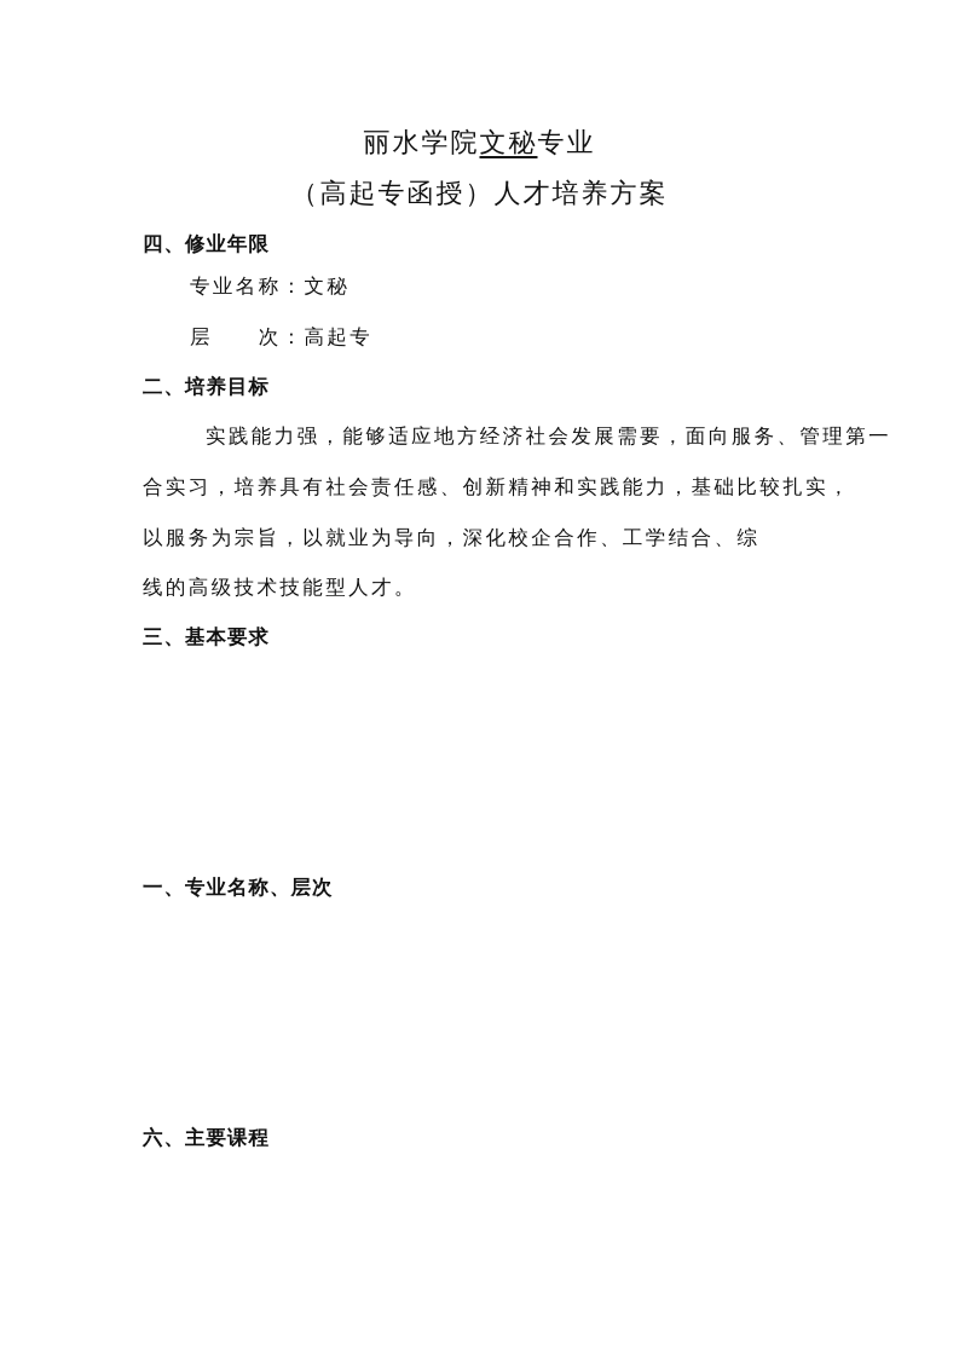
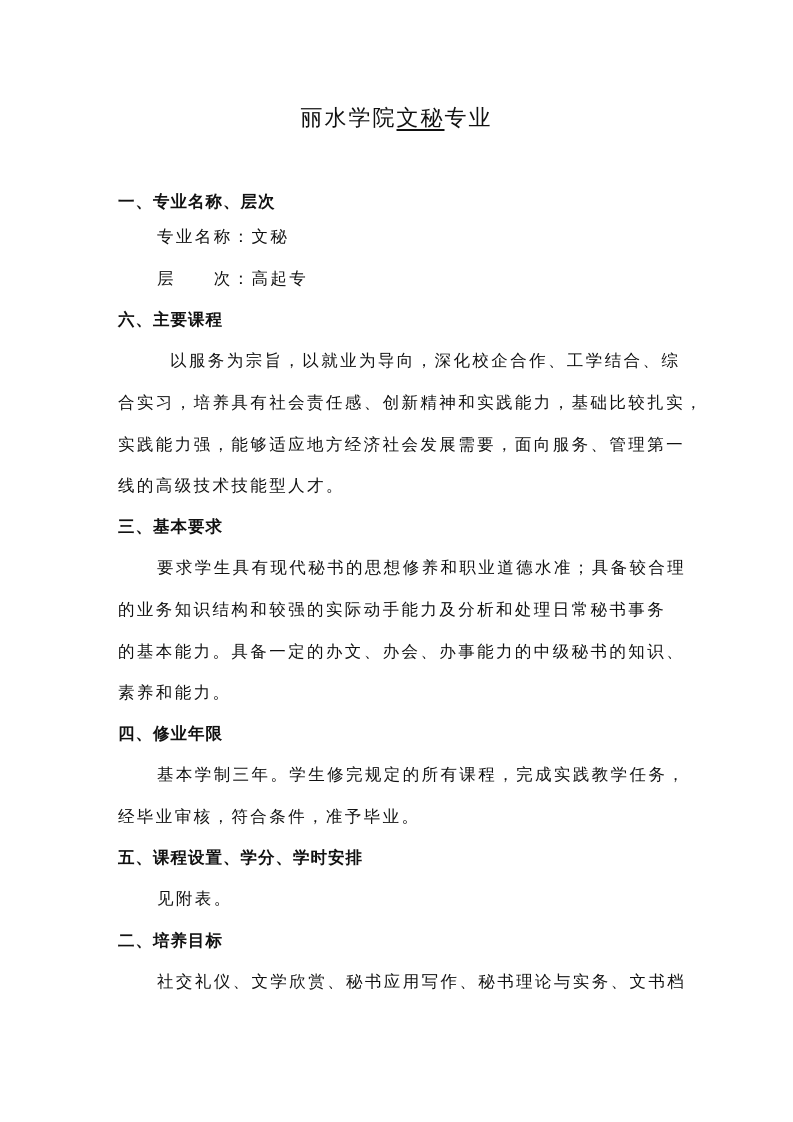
  丽水学院文秘专业
- （高起专函授）人才培养方案
- 四、修业年限
+ 一、专业名称、层次
  专业名称：文秘
  层 次：高起专
- 二、培养目标
+ 六、主要课程
- 实践能力强，能够适应地方经济社会发展需要，面向服务、管理第一
+ 以服务为宗旨，以就业为导向，深化校企合作、工学结合、综
  合实习，培养具有社会责任感、创新精神和实践能力，基础比较扎实，
- 以服务为宗旨，以就业为导向，深化校企合作、工学结合、综
+ 实践能力强，能够适应地方经济社会发展需要，面向服务、管理第一
  线的高级技术技能型人才。
  三、基本要求
+ 要求学生具有现代秘书的思想修养和职业道德水准；具备较合理
+ 的业务知识结构和较强的实际动手能力及分析和处理日常秘书事务
+ 的基本能力。具备一定的办文、办会、办事能力的中级秘书的知识、
+ 素养和能力。
- 一、专业名称、层次
+ 四、修业年限
+ 基本学制三年。学生修完规定的所有课程，完成实践教学任务，
+ 经毕业审核，符合条件，准予毕业。
+ 五、课程设置、学分、学时安排
+ 见附表。
- 六、主要课程
+ 二、培养目标
+ 社交礼仪、文学欣赏、秘书应用写作、秘书理论与实务、文书档
